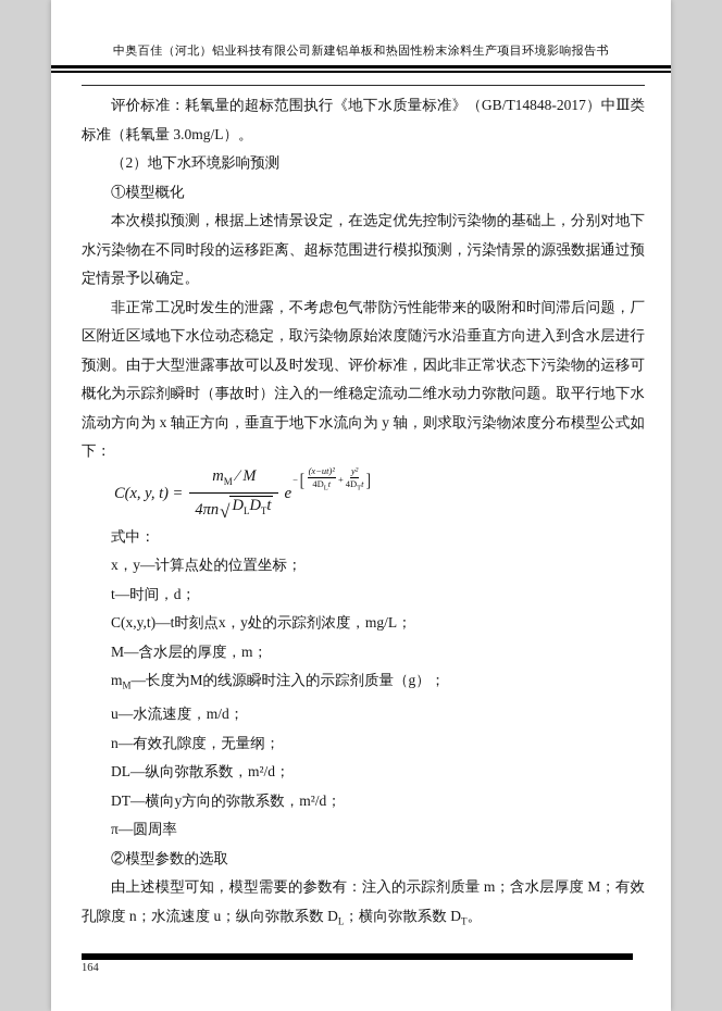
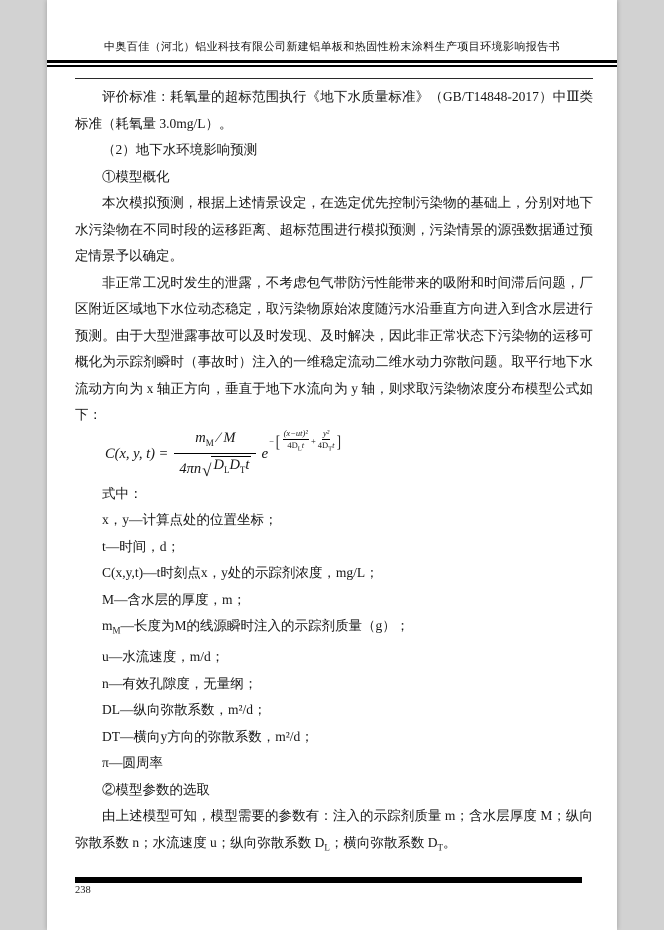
  中奥百佳（河北）铝业科技有限公司新建铝单板和热固性粉末涂料生产项目环境影响报告书
  评价标准：耗氧量的超标范围执行《地下水质量标准》（GB/T14848-2017）中Ⅲ类标准（耗氧量 3.0mg/L）。
  （2）地下水环境影响预测
  ①模型概化
  本次模拟预测，根据上述情景设定，在选定优先控制污染物的基础上，分别对地下水污染物在不同时段的运移距离、超标范围进行模拟预测，污染情景的源强数据通过预定情景予以确定。
- 非正常工况时发生的泄露，不考虑包气带防污性能带来的吸附和时间滞后问题，厂区附近区域地下水位动态稳定，取污染物原始浓度随污水沿垂直方向进入到含水层进行预测。由于大型泄露事故可以及时发现、评价标准，因此非正常状态下污染物的运移可概化为示踪剂瞬时（事故时）注入的一维稳定流动二维水动力弥散问题。取平行地下水流动方向为 x 轴正方向，垂直于地下水流向为 y 轴，则求取污染物浓度分布模型公式如下：
+ 非正常工况时发生的泄露，不考虑包气带防污性能带来的吸附和时间滞后问题，厂区附近区域地下水位动态稳定，取污染物原始浓度随污水沿垂直方向进入到含水层进行预测。由于大型泄露事故可以及时发现、及时解决，因此非正常状态下污染物的运移可概化为示踪剂瞬时（事故时）注入的一维稳定流动二维水动力弥散问题。取平行地下水流动方向为 x 轴正方向，垂直于地下水流向为 y 轴，则求取污染物浓度分布模型公式如下：
  C(x, y, t) =
  mM ∕ M
  4πn
  √
  DLDTt
  e
  −
  [
  (x−ut)²
  4D t
  +
  y²
  4D t
  ]
  式中：
  x，y—计算点处的位置坐标；
  t—时间，d；
  C(x,y,t)—t时刻点x，y处的示踪剂浓度，mg/L；
  M—含水层的厚度，m；
  mM—长度为M的线源瞬时注入的示踪剂质量（g）；
  u—水流速度，m/d；
  n—有效孔隙度，无量纲；
  DL—纵向弥散系数，m²/d；
  DT—横向y方向的弥散系数，m²/d；
  π—圆周率
  ②模型参数的选取
- 由上述模型可知，模型需要的参数有：注入的示踪剂质量 m；含水层厚度 M；有效孔隙度 n；水流速度 u；纵向弥散系数 DL；横向弥散系数 DT。
+ 由上述模型可知，模型需要的参数有：注入的示踪剂质量 m；含水层厚度 M；纵向弥散系数 n；水流速度 u；纵向弥散系数 DL；横向弥散系数 DT。
- 164
+ 238
